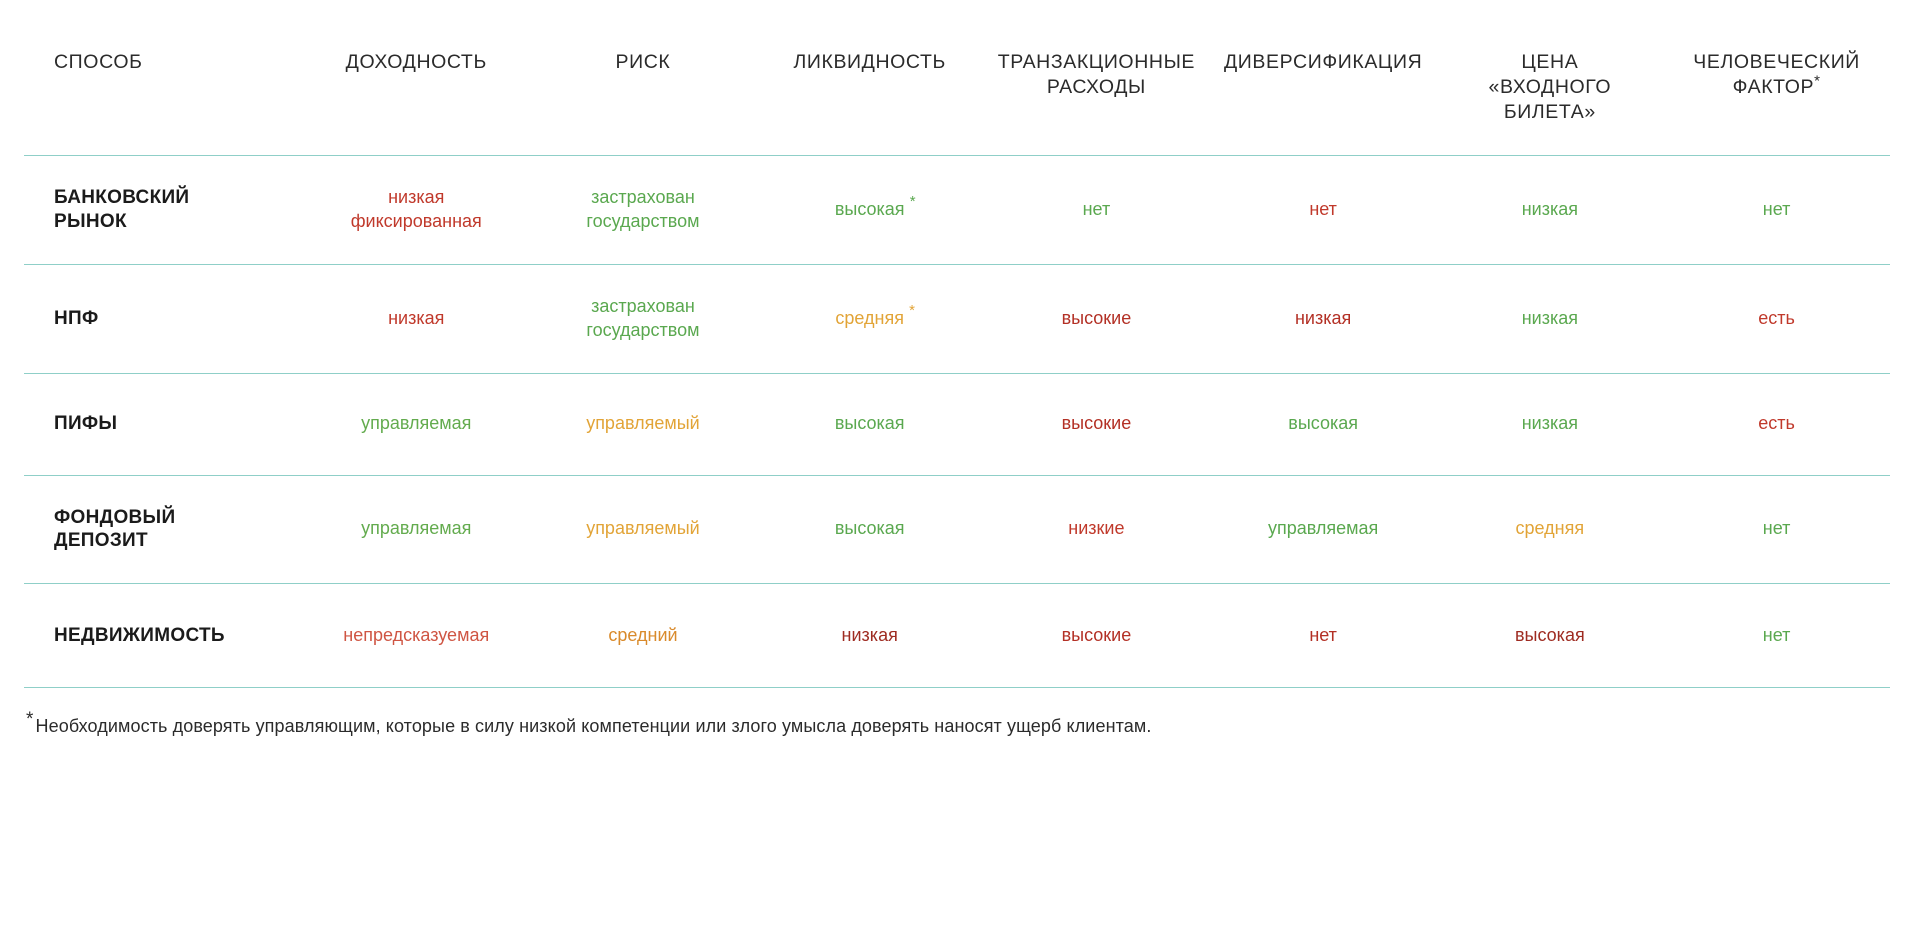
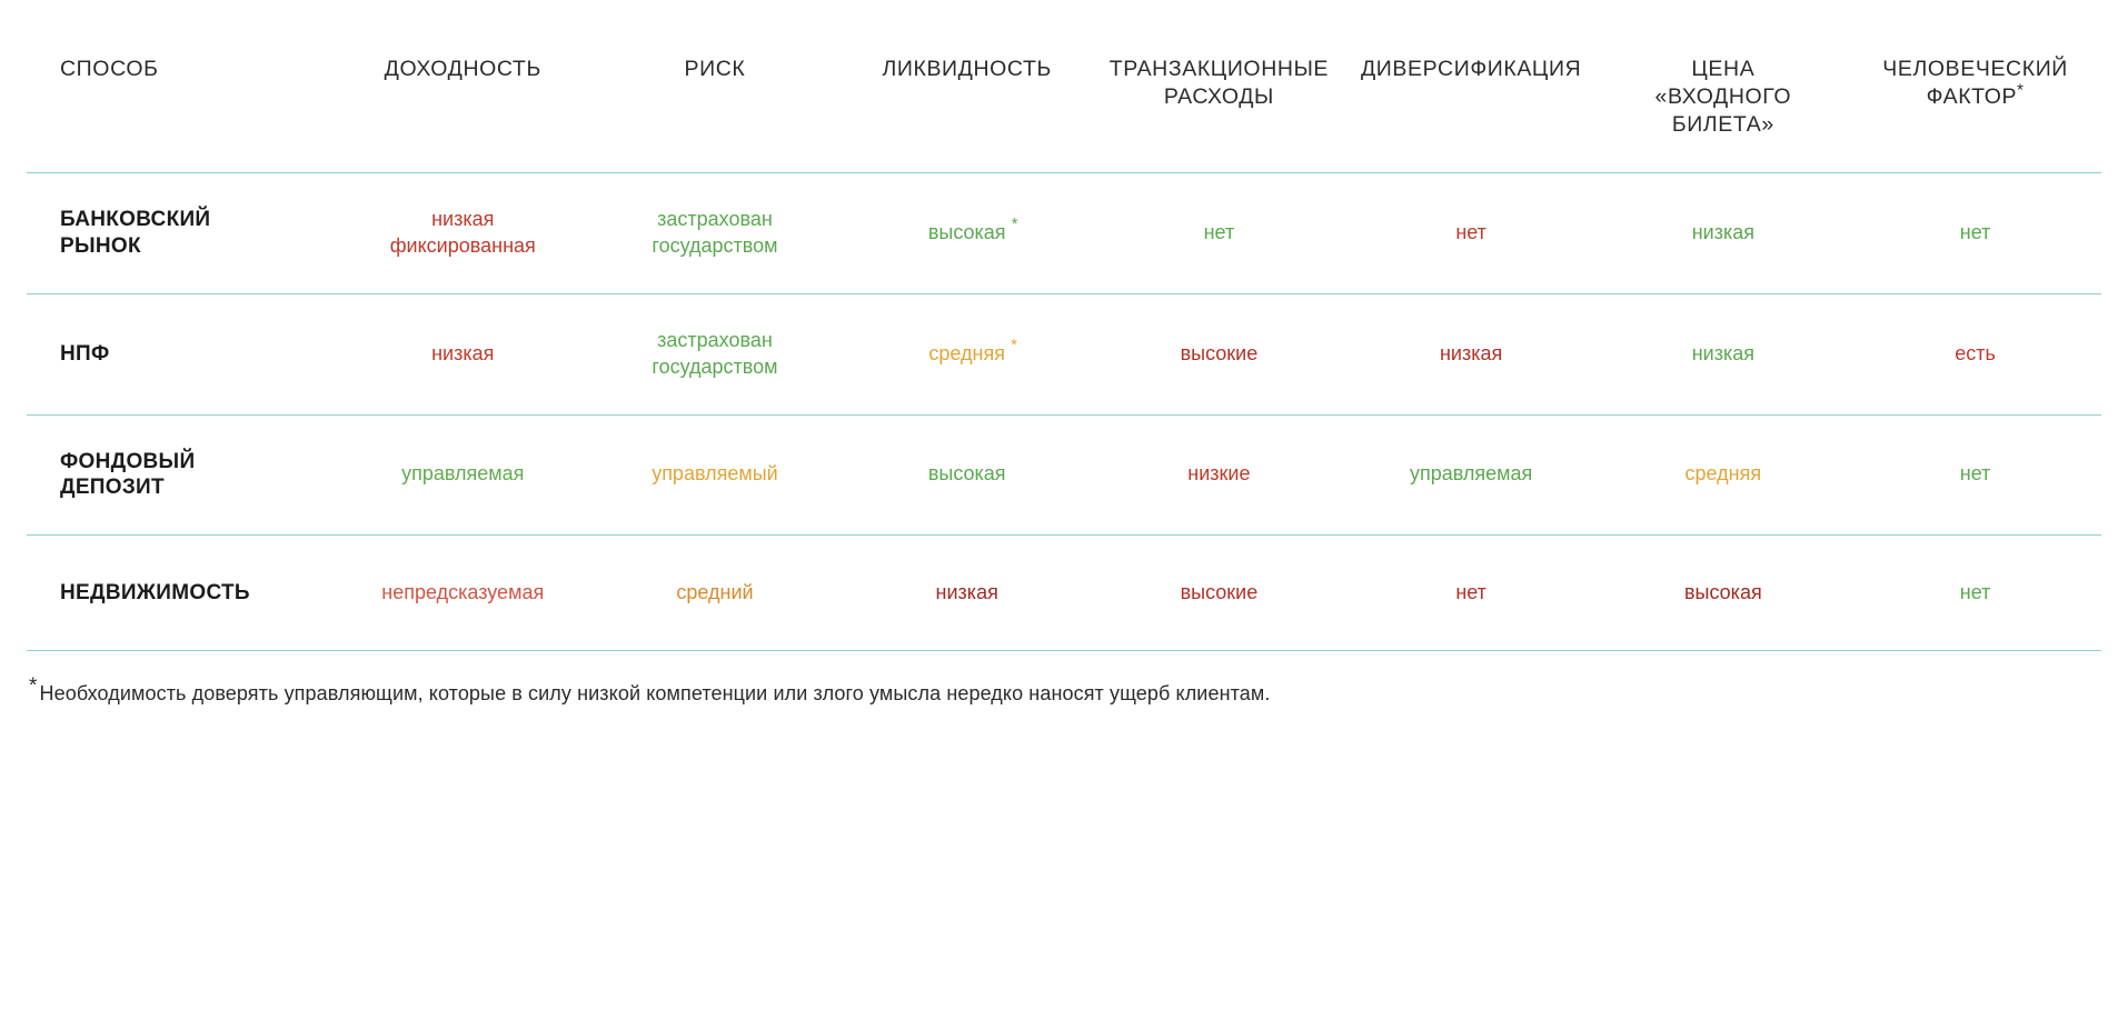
  СПОСОБ	ДОХОДНОСТЬ	РИСК	ЛИКВИДНОСТЬ	ТРАНЗАКЦИОННЫЕ РАСХОДЫ	ДИВЕРСИФИКАЦИЯ	ЦЕНА «ВХОДНОГО БИЛЕТА»	ЧЕЛОВЕЧЕСКИЙ ФАКТОР*
  БАНКОВСКИЙ РЫНОК	низкая фиксированная	застрахован государством	высокая *	нет	нет	низкая	нет
  НПФ	низкая	застрахован государством	средняя *	высокие	низкая	низкая	есть
- ПИФЫ	управляемая	управляемый	высокая	высокие	высокая	низкая	есть
  ФОНДОВЫЙ ДЕПОЗИТ	управляемая	управляемый	высокая	низкие	управляемая	средняя	нет
  НЕДВИЖИМОСТЬ	непредсказуемая	средний	низкая	высокие	нет	высокая	нет
- *Необходимость доверять управляющим, которые в силу низкой компетенции или злого умысла доверять наносят ущерб клиентам.
+ *Необходимость доверять управляющим, которые в силу низкой компетенции или злого умысла нередко наносят ущерб клиентам.
